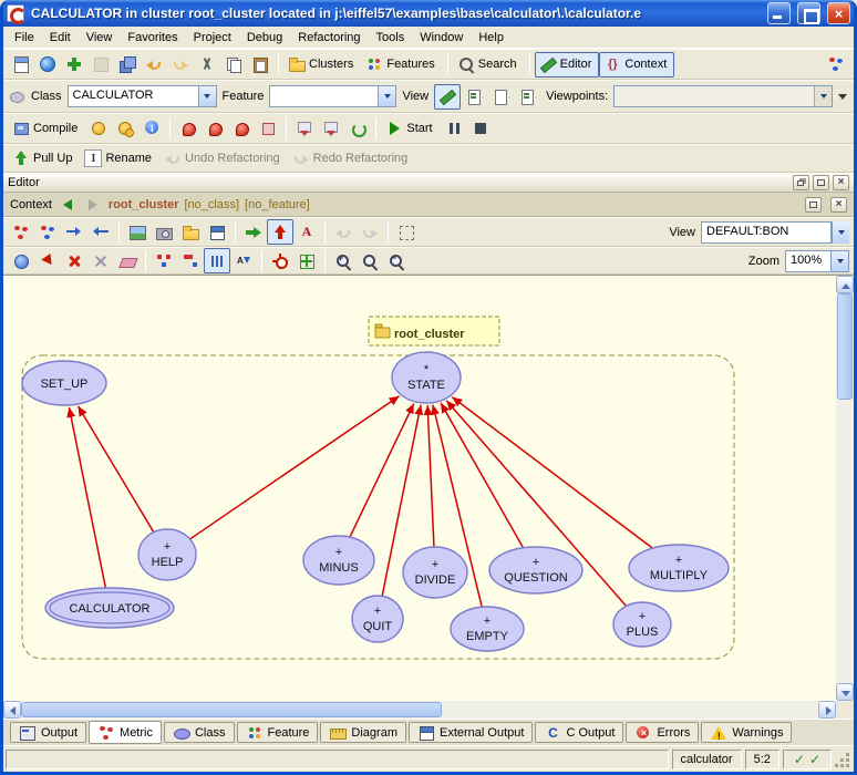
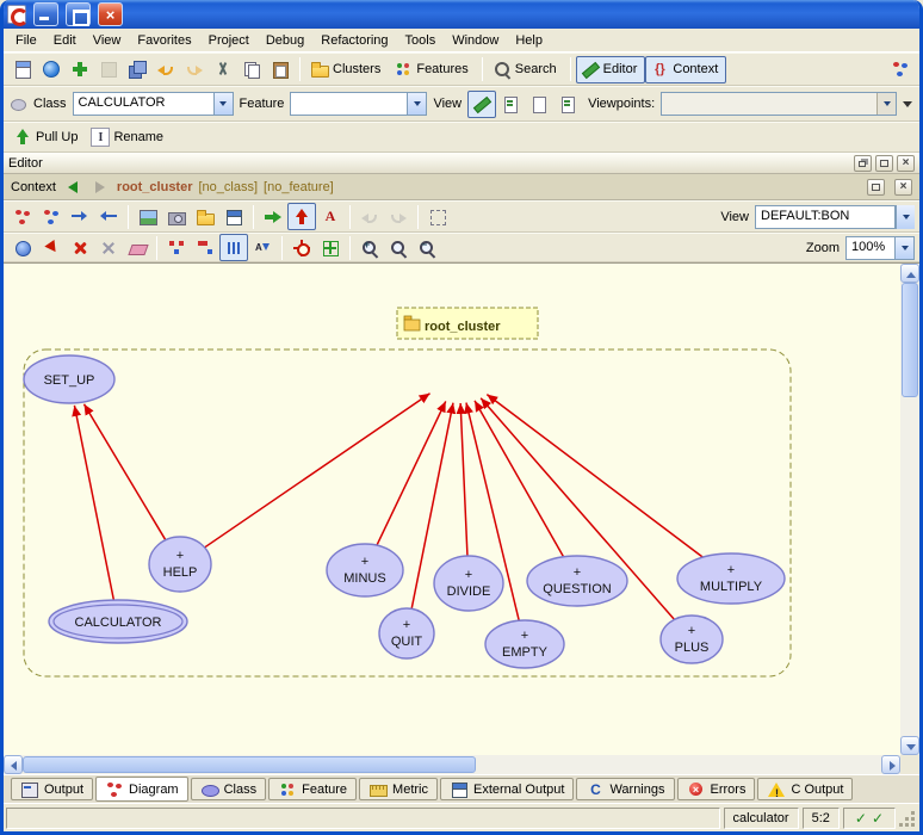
- CALCULATOR in cluster root_cluster located in j:\eiffel57\examples\base\calculator\.\calculator.e
  ×
  File
  Edit
  View
  Favorites
  Project
  Debug
  Refactoring
  Tools
  Window
  Help
  Clusters
  Features
  Search
  Editor
  {}
  Context
  Class
  CALCULATOR
  Feature
  View
  Viewpoints:
- Compile
- i
- Start
  Pull Up
  I
  Rename
- Undo Refactoring
- Redo Refactoring
  Editor
  ×
  Context
  root_cluster
  [no_class]
  [no_feature]
  ×
  A
  View
  DEFAULT:BON
  A
  +
  −
  Zoom
  100%
  root_cluster
  SET_UP
- *
- STATE
  +
  HELP
  CALCULATOR
  +
  MINUS
  +
  QUIT
  +
  DIVIDE
  +
  EMPTY
  +
  QUESTION
  +
  PLUS
  +
  MULTIPLY
  Output
- Metric
+ Diagram
  Class
  Feature
- Diagram
+ Metric
  External Output
  C
- C Output
+ Warnings
  ×
  Errors
  !
- Warnings
+ C Output
  calculator
  5:2
  ✓
  ✓
